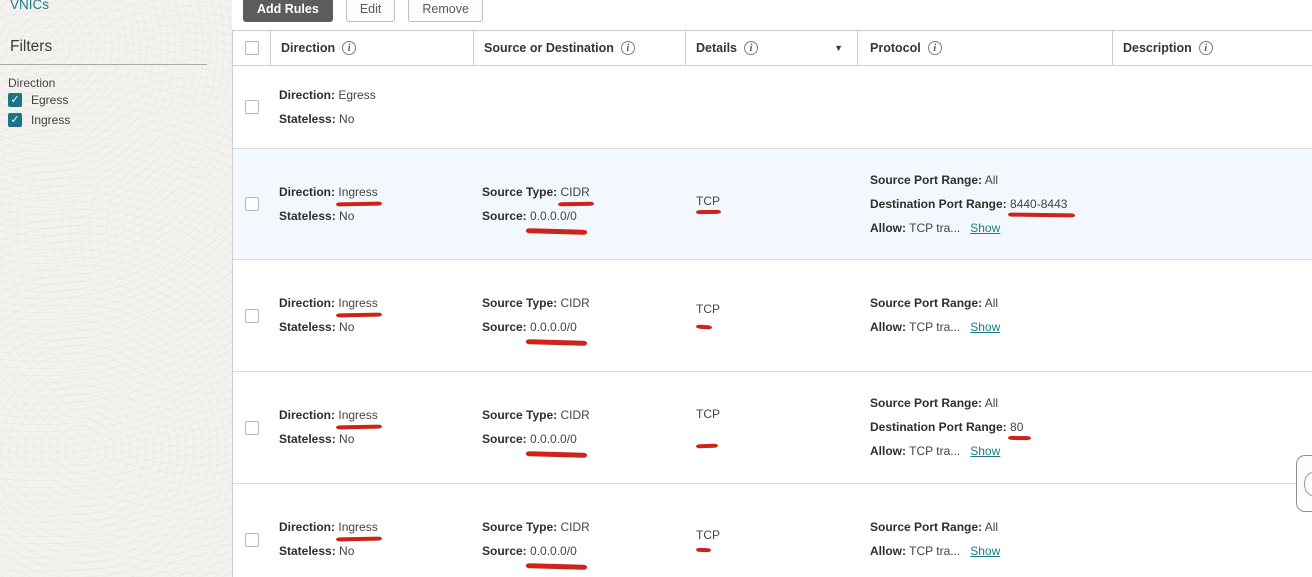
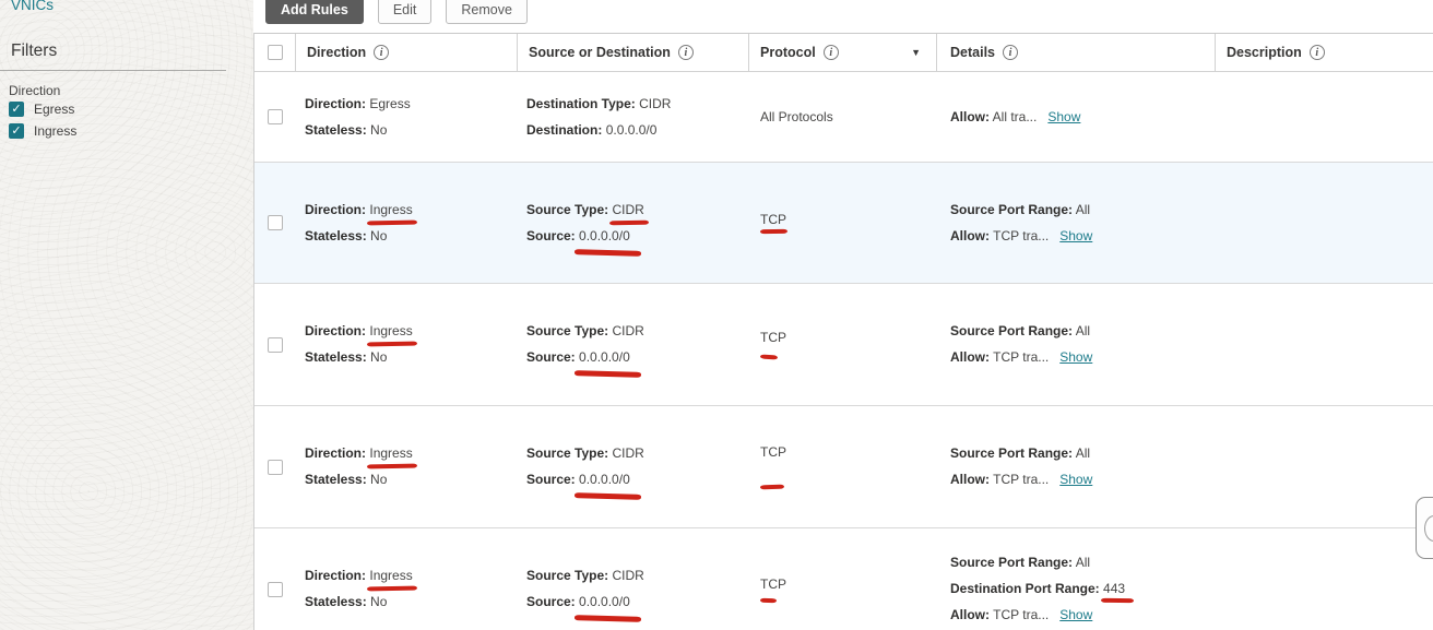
  VNICs
  Filters
  Direction
  ✓
  Egress
  ✓
  Ingress
  Add Rules
  Edit
  Remove
  Direction
  i
  Source or Destination
  i
- Details
+ Protocol
  i
  ▼
- Protocol
+ Details
  i
  Description
  i
  Direction: Egress
  Stateless: No
+ Destination Type: CIDR
+ Destination: 0.0.0.0/0
+ All Protocols
+ Allow: All tra... Show
  Direction: Ingress
  Stateless: No
  Source Type: CIDR
  Source: 0.0.0.0/0
  TCP
  Source Port Range: All
- Destination Port Range: 8440-8443
  Allow: TCP tra... Show
  Direction: Ingress
  Stateless: No
  Source Type: CIDR
  Source: 0.0.0.0/0
  TCP
  Source Port Range: All
  Allow: TCP tra... Show
  Direction: Ingress
  Stateless: No
  Source Type: CIDR
  Source: 0.0.0.0/0
  TCP
  Source Port Range: All
- Destination Port Range: 80
  Allow: TCP tra... Show
  Direction: Ingress
  Stateless: No
  Source Type: CIDR
  Source: 0.0.0.0/0
  TCP
  Source Port Range: All
+ Destination Port Range: 443
  Allow: TCP tra... Show
